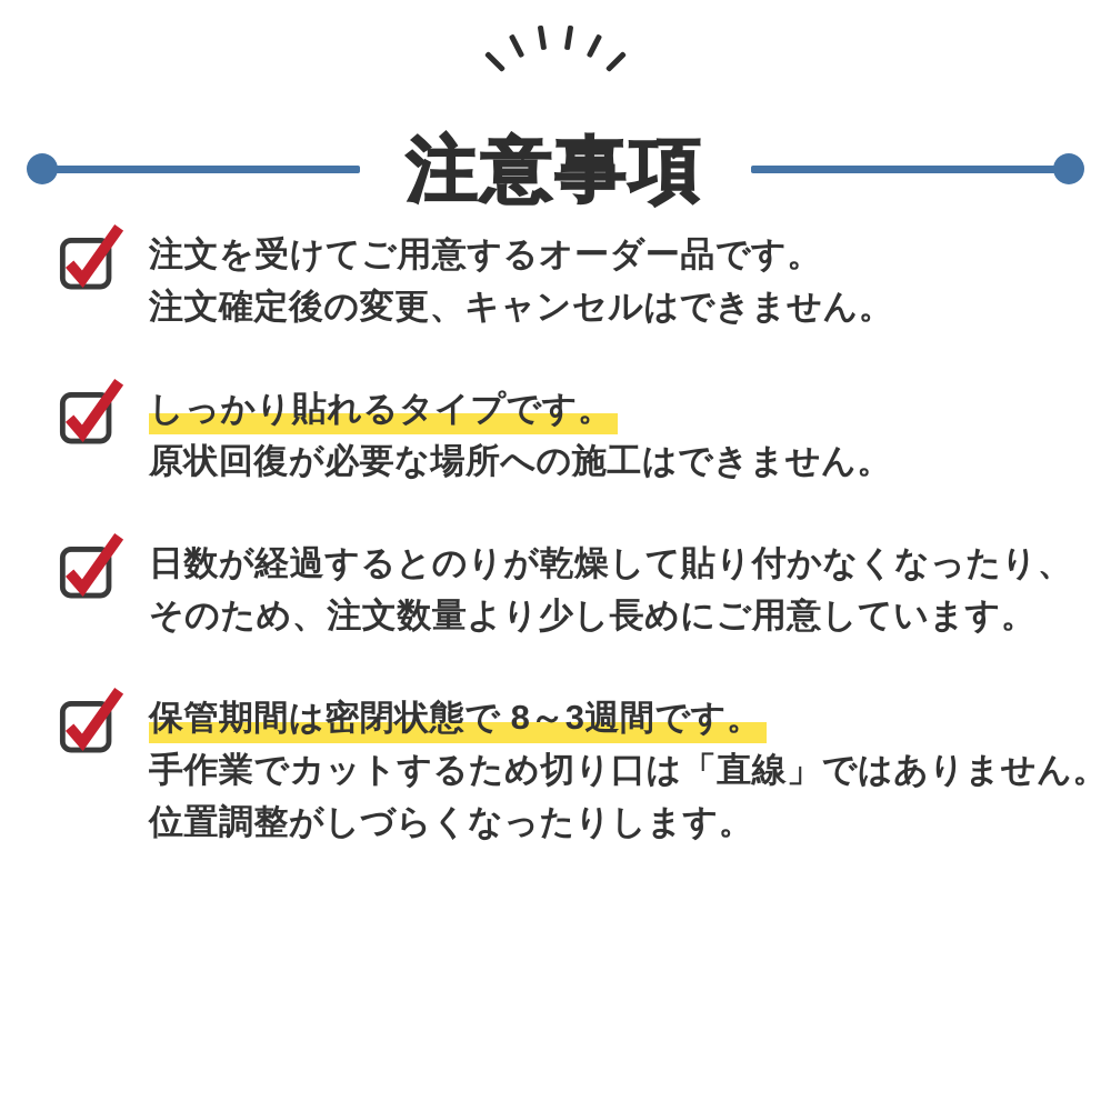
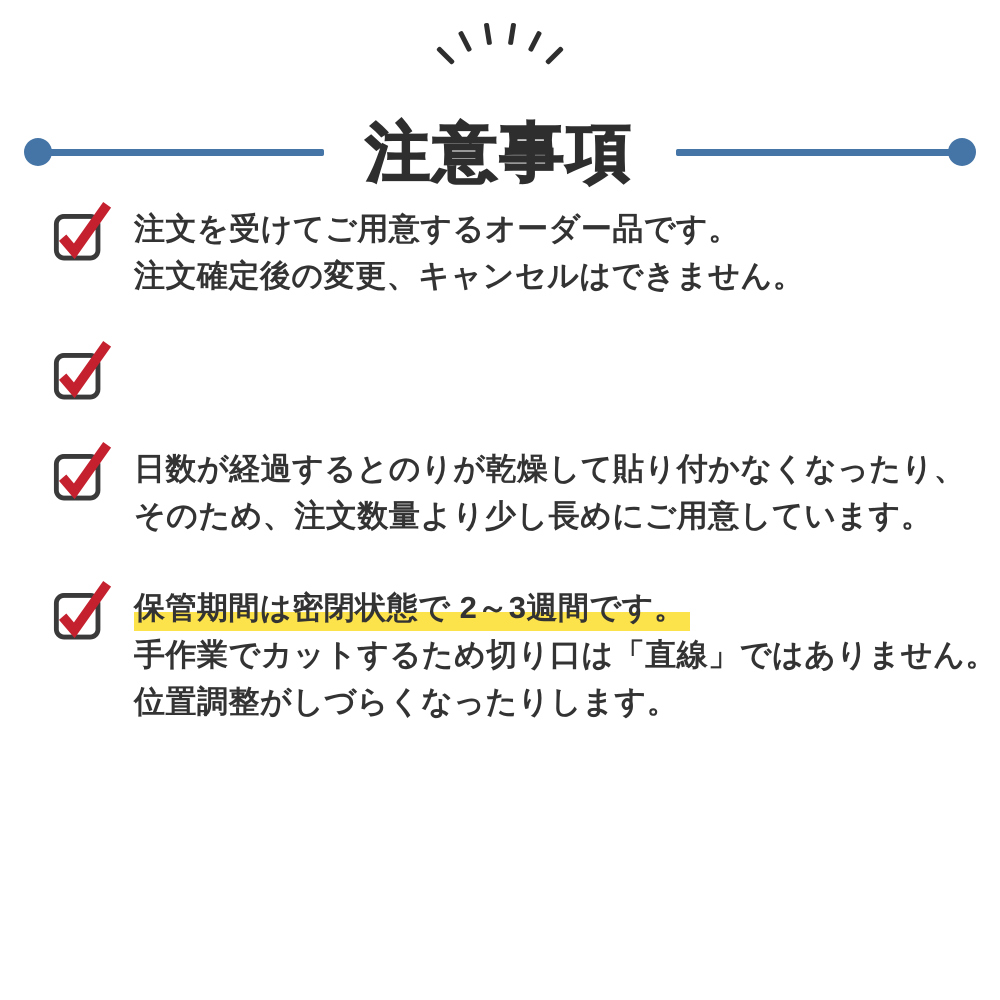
  注意事項
  注文を受けてご用意するオーダー品です。
  注文確定後の変更、キャンセルはできません。
- しっかり貼れるタイプです。
- 原状回復が必要な場所への施工はできません。
  日数が経過するとのりが乾燥して貼り付かなくなったり、
  そのため、注文数量より少し長めにご用意しています。
- 保管期間は密閉状態で 8～3週間です。
+ 保管期間は密閉状態で 2～3週間です。
  手作業でカットするため切り口は「直線」ではありません。
  位置調整がしづらくなったりします。
